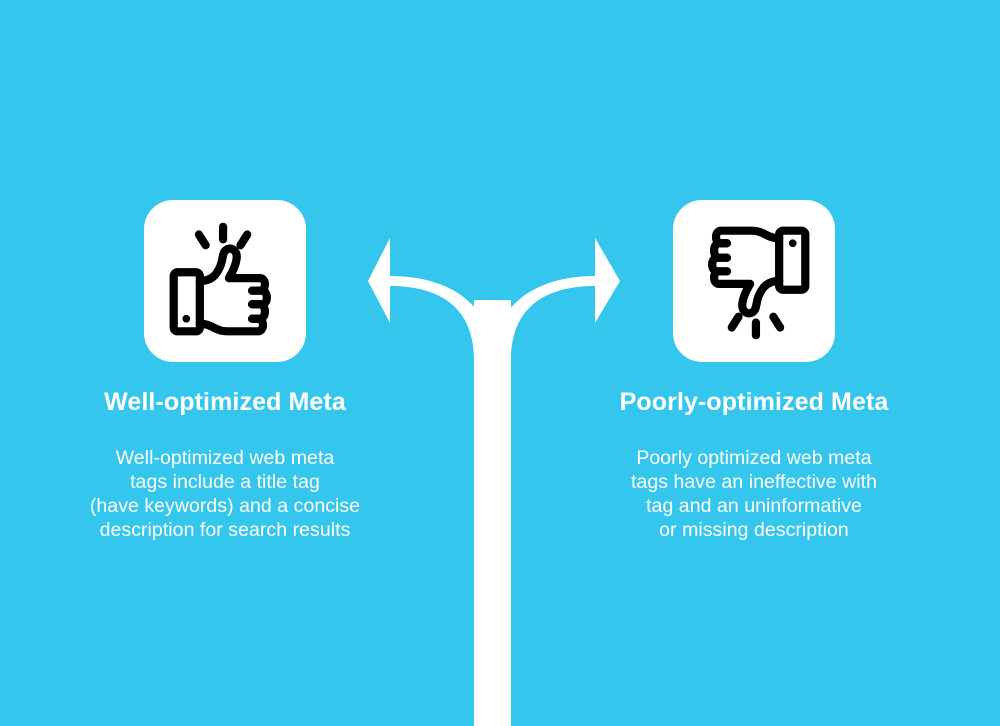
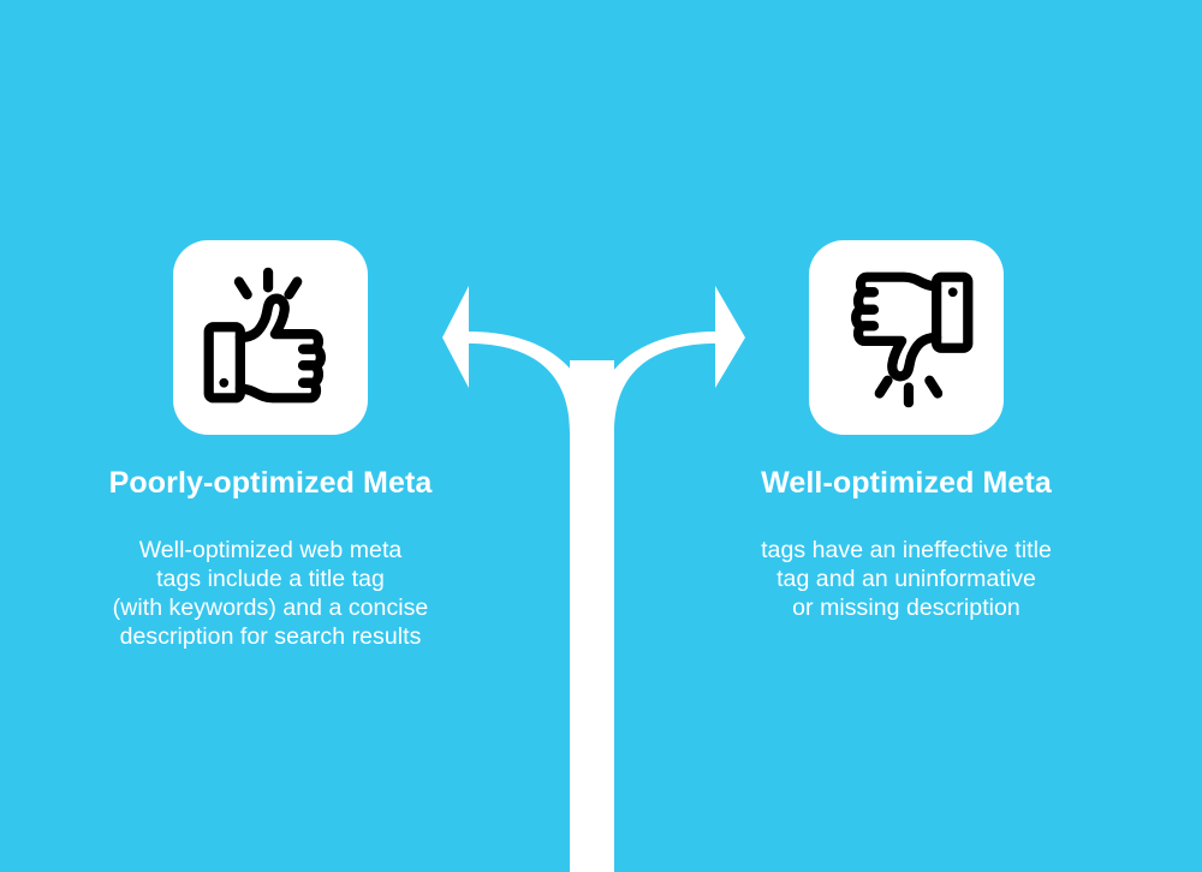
- Well-optimized Meta
+ Poorly-optimized Meta
  Well-optimized web meta
  tags include a title tag
- (have keywords) and a concise
+ (with keywords) and a concise
  description for search results
- Poorly-optimized Meta
+ Well-optimized Meta
- Poorly optimized web meta
- tags have an ineffective with
+ tags have an ineffective title
  tag and an uninformative
  or missing description
